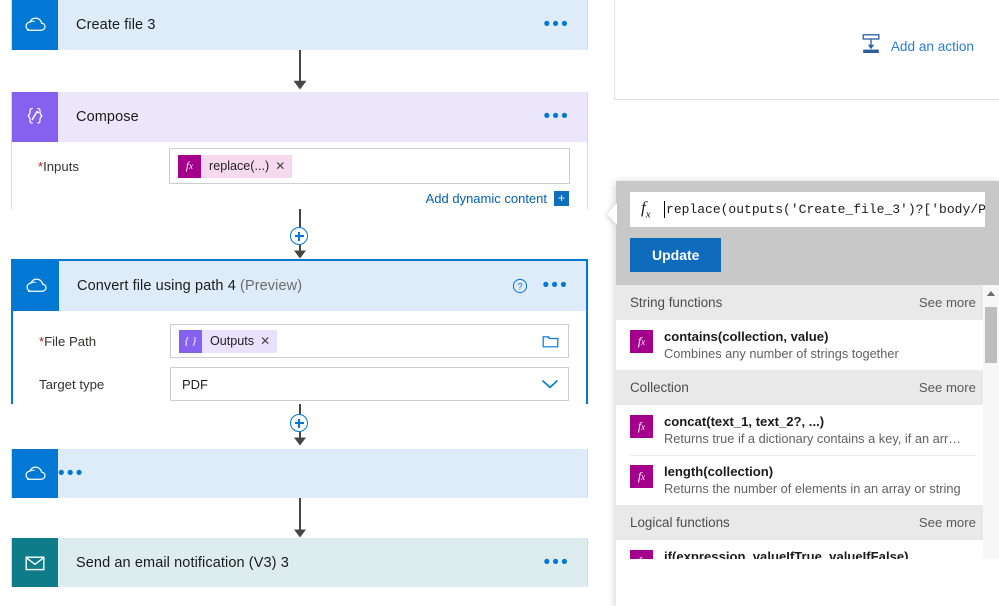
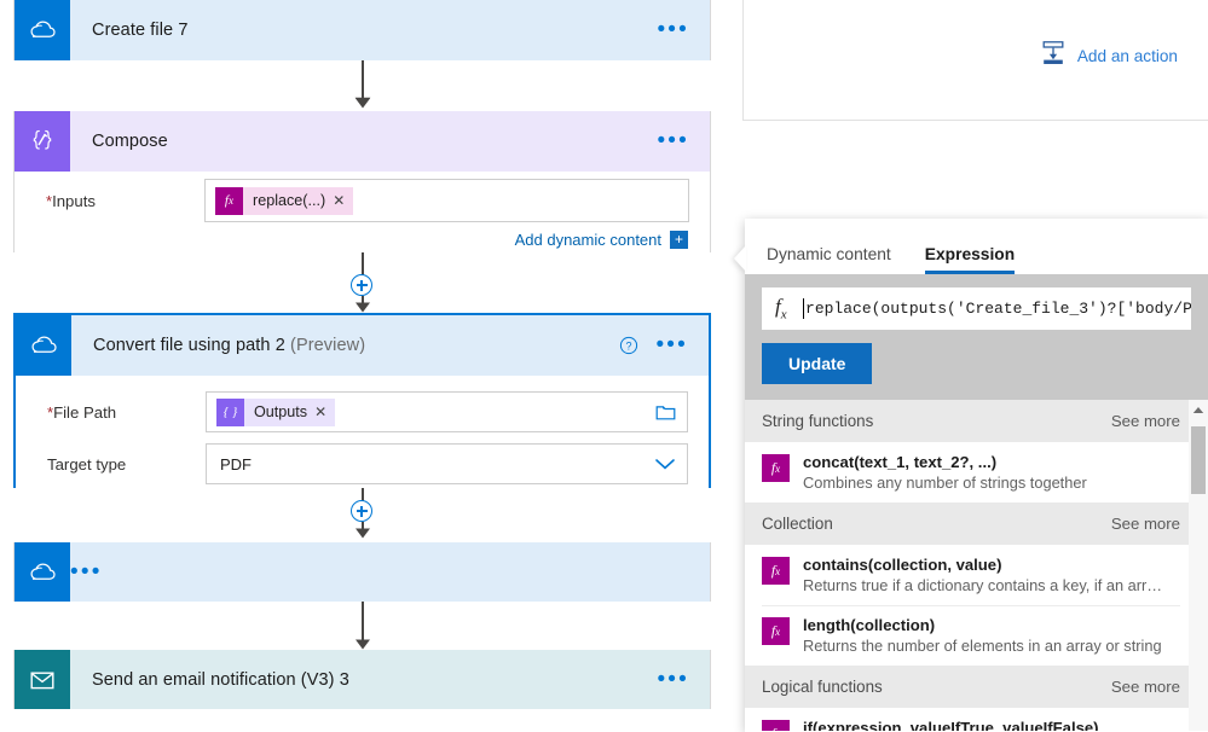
- Create file 3
+ Create file 7
  •••
  Compose
  •••
  *Inputs
  f
  x
  replace(...)
  ✕
  Add dynamic content
  +
- Convert file using path 4 (Preview)
+ Convert file using path 2 (Preview)
  ?
  •••
  *File Path
  { }
  Outputs
  ✕
  Target type
  PDF
  •••
  Send an email notification (V3) 3
  •••
  Add an action
+ Dynamic content
+ Expression
  fx
  replace(outputs('Create_file_3')?['body/P
  Update
  String functions
  See more
  f
  x
- contains(collection, value)
+ concat(text_1, text_2?, ...)
  Combines any number of strings together
  Collection
  See more
  f
  x
- concat(text_1, text_2?, ...)
+ contains(collection, value)
  Returns true if a dictionary contains a key, if an array
  f
  x
  length(collection)
  Returns the number of elements in an array or string
  Logical functions
  See more
  if(expression, valueIfTrue, valueIfFalse)
